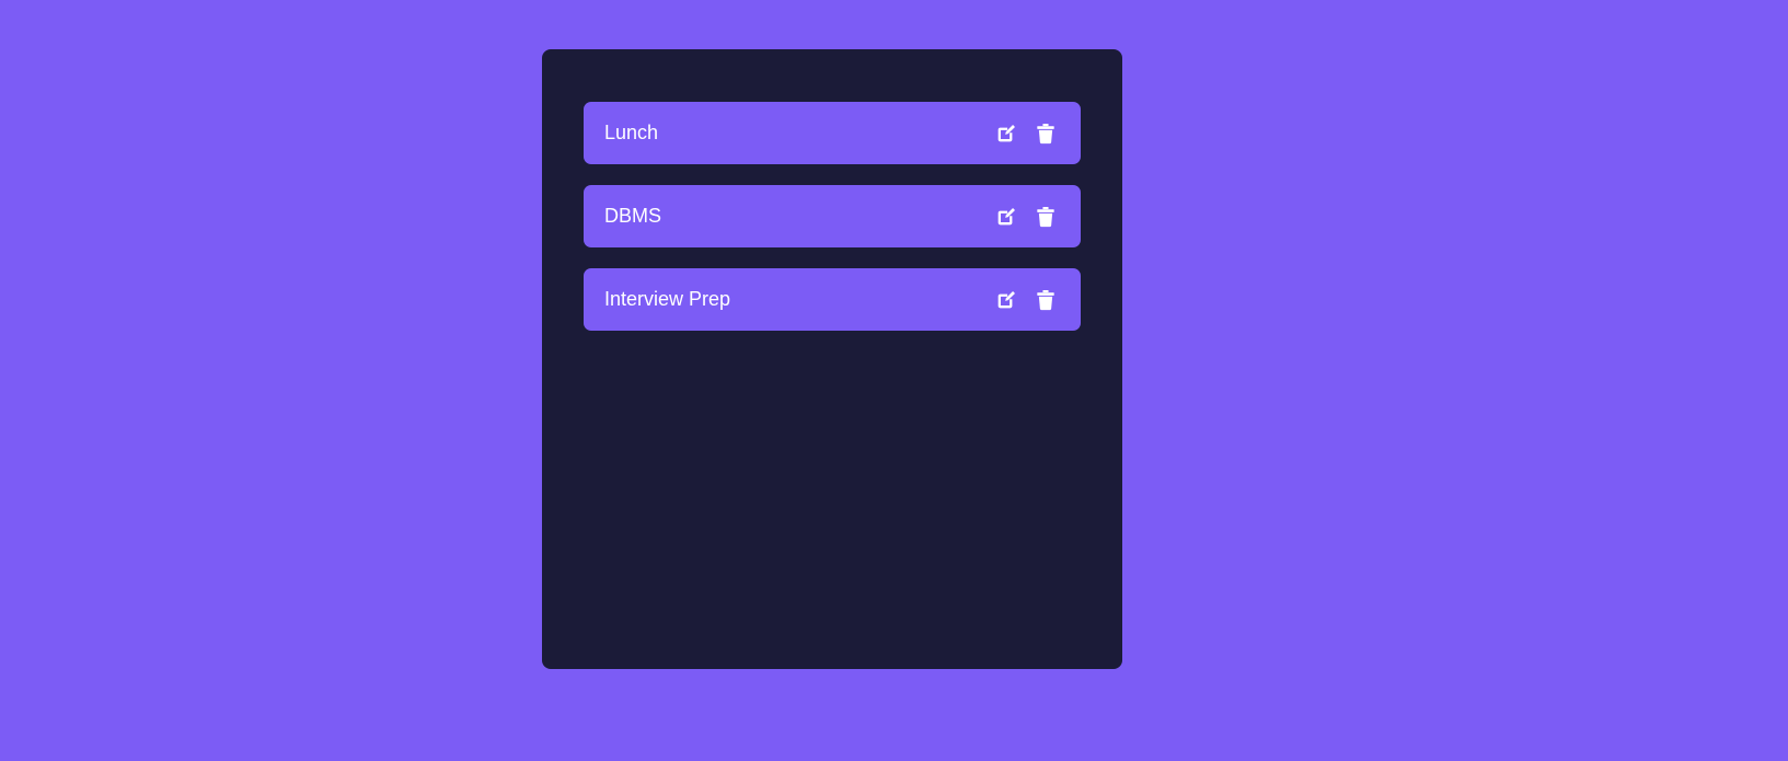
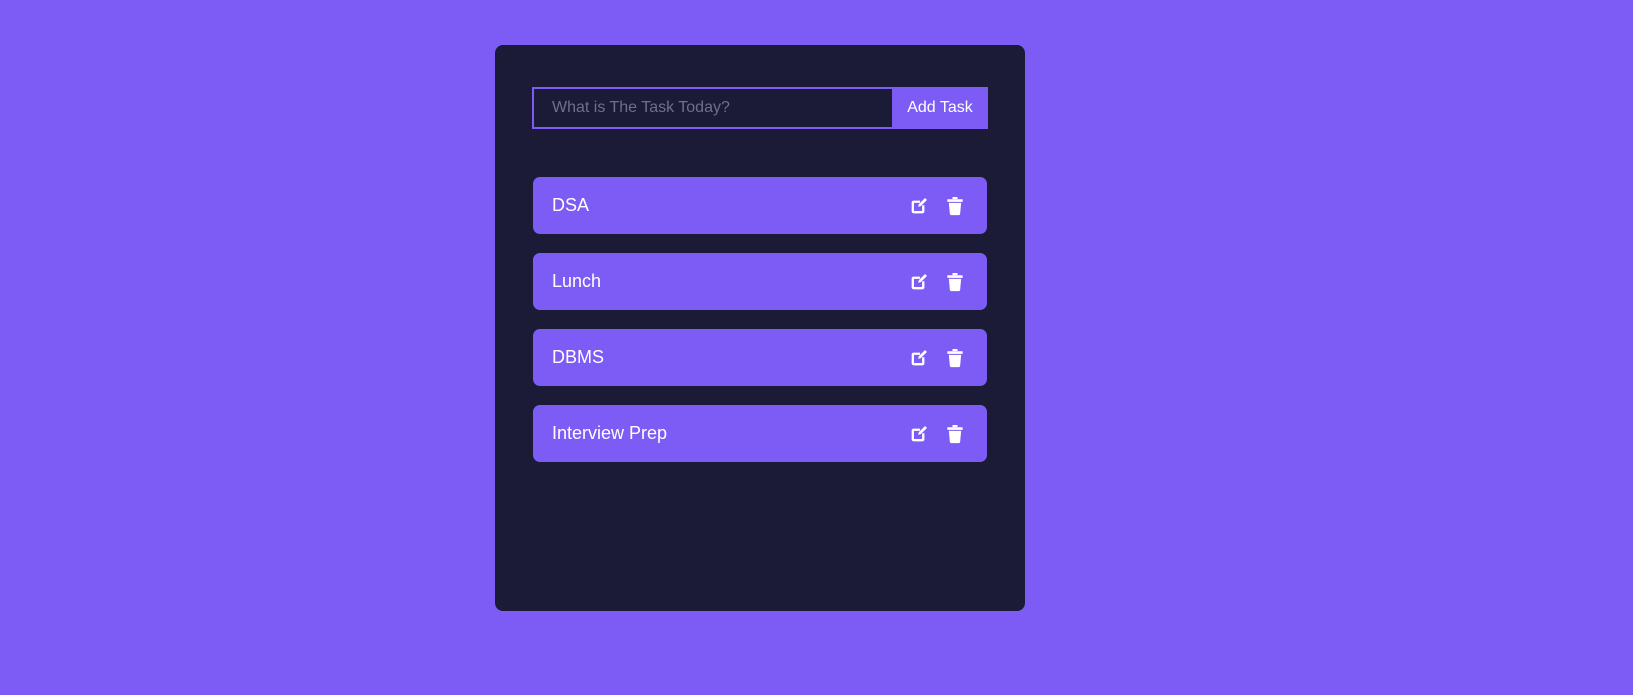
+ What is The Task Today?
+ Add Task
+ DSA
  Lunch
  DBMS
  Interview Prep
